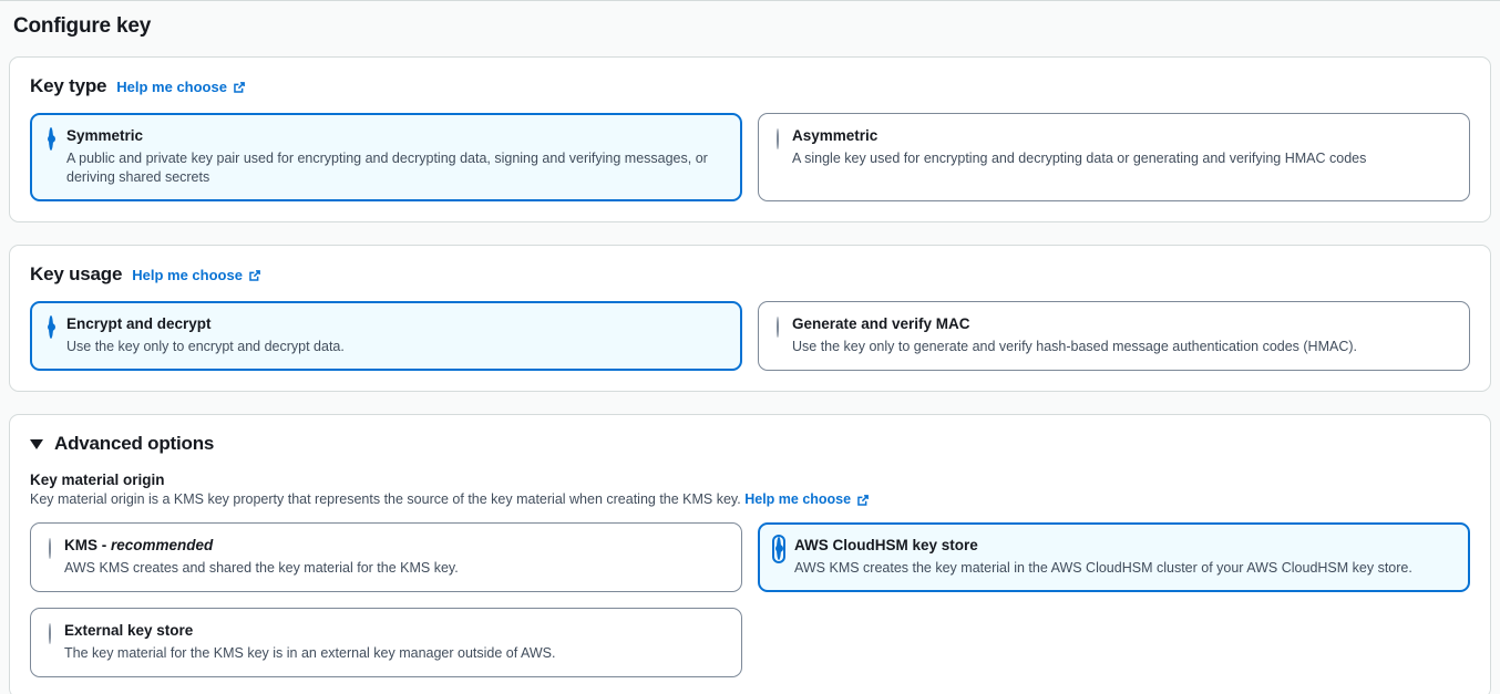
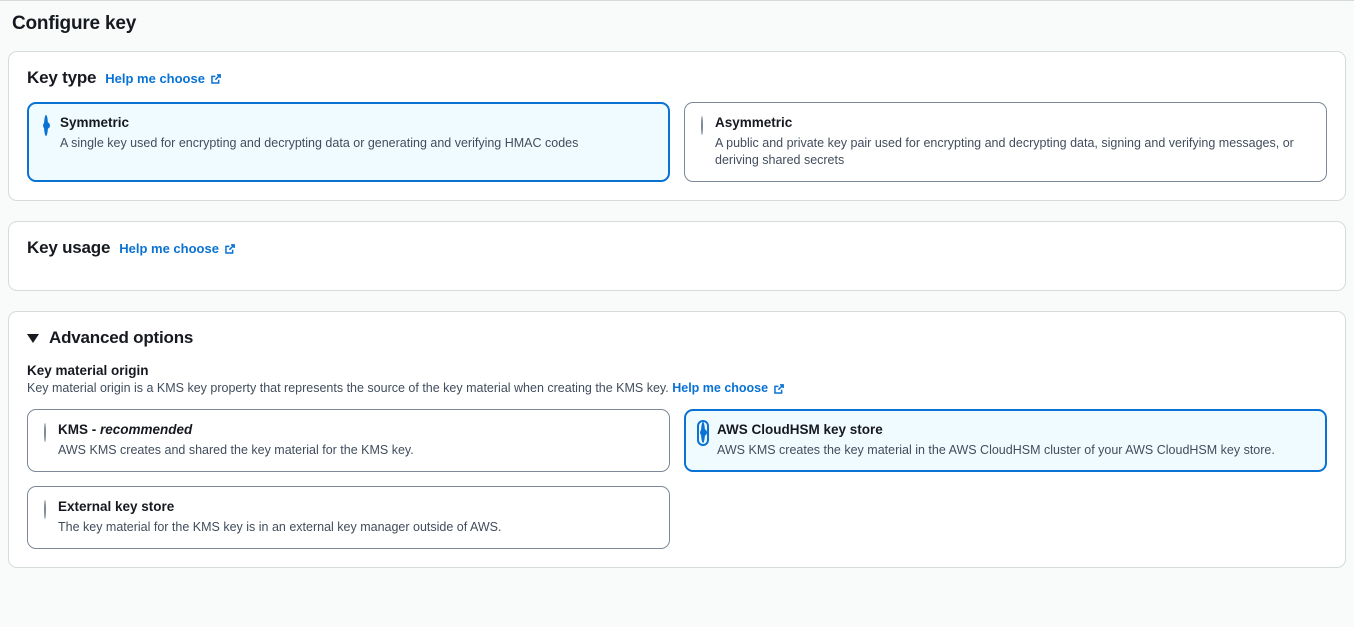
  Configure key
  Key type
  Help me choose
  Symmetric
- A public and private key pair used for encrypting and decrypting data, signing and verifying messages, or deriving shared secrets
+ A single key used for encrypting and decrypting data or generating and verifying HMAC codes
  Asymmetric
- A single key used for encrypting and decrypting data or generating and verifying HMAC codes
+ A public and private key pair used for encrypting and decrypting data, signing and verifying messages, or deriving shared secrets
  Key usage
  Help me choose
- Encrypt and decrypt
- Use the key only to encrypt and decrypt data.
- Generate and verify MAC
- Use the key only to generate and verify hash-based message authentication codes (HMAC).
  Advanced options
  Key material origin
  Key material origin is a KMS key property that represents the source of the key material when creating the KMS key.
  Help me choose
  KMS - recommended
  AWS KMS creates and shared the key material for the KMS key.
  AWS CloudHSM key store
  AWS KMS creates the key material in the AWS CloudHSM cluster of your AWS CloudHSM key store.
  External key store
  The key material for the KMS key is in an external key manager outside of AWS.
